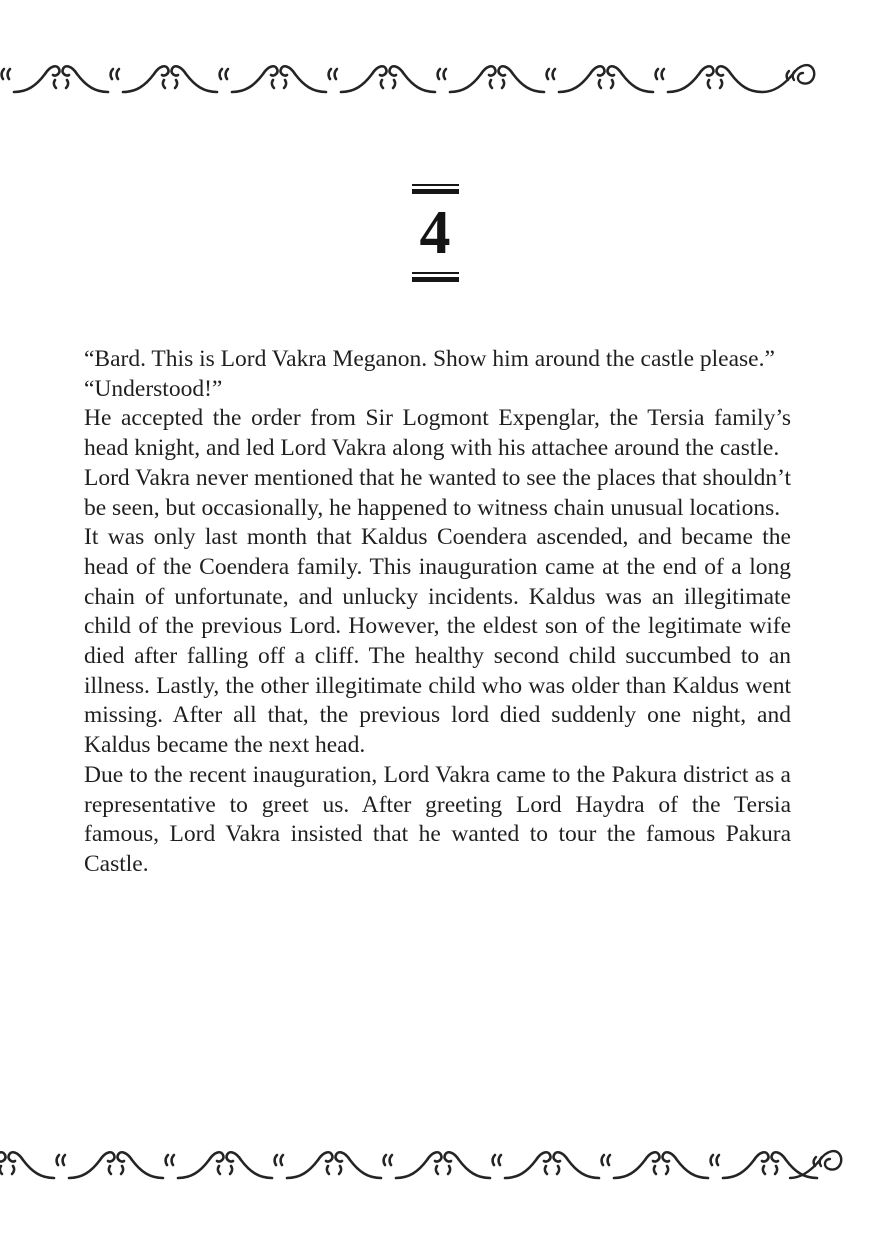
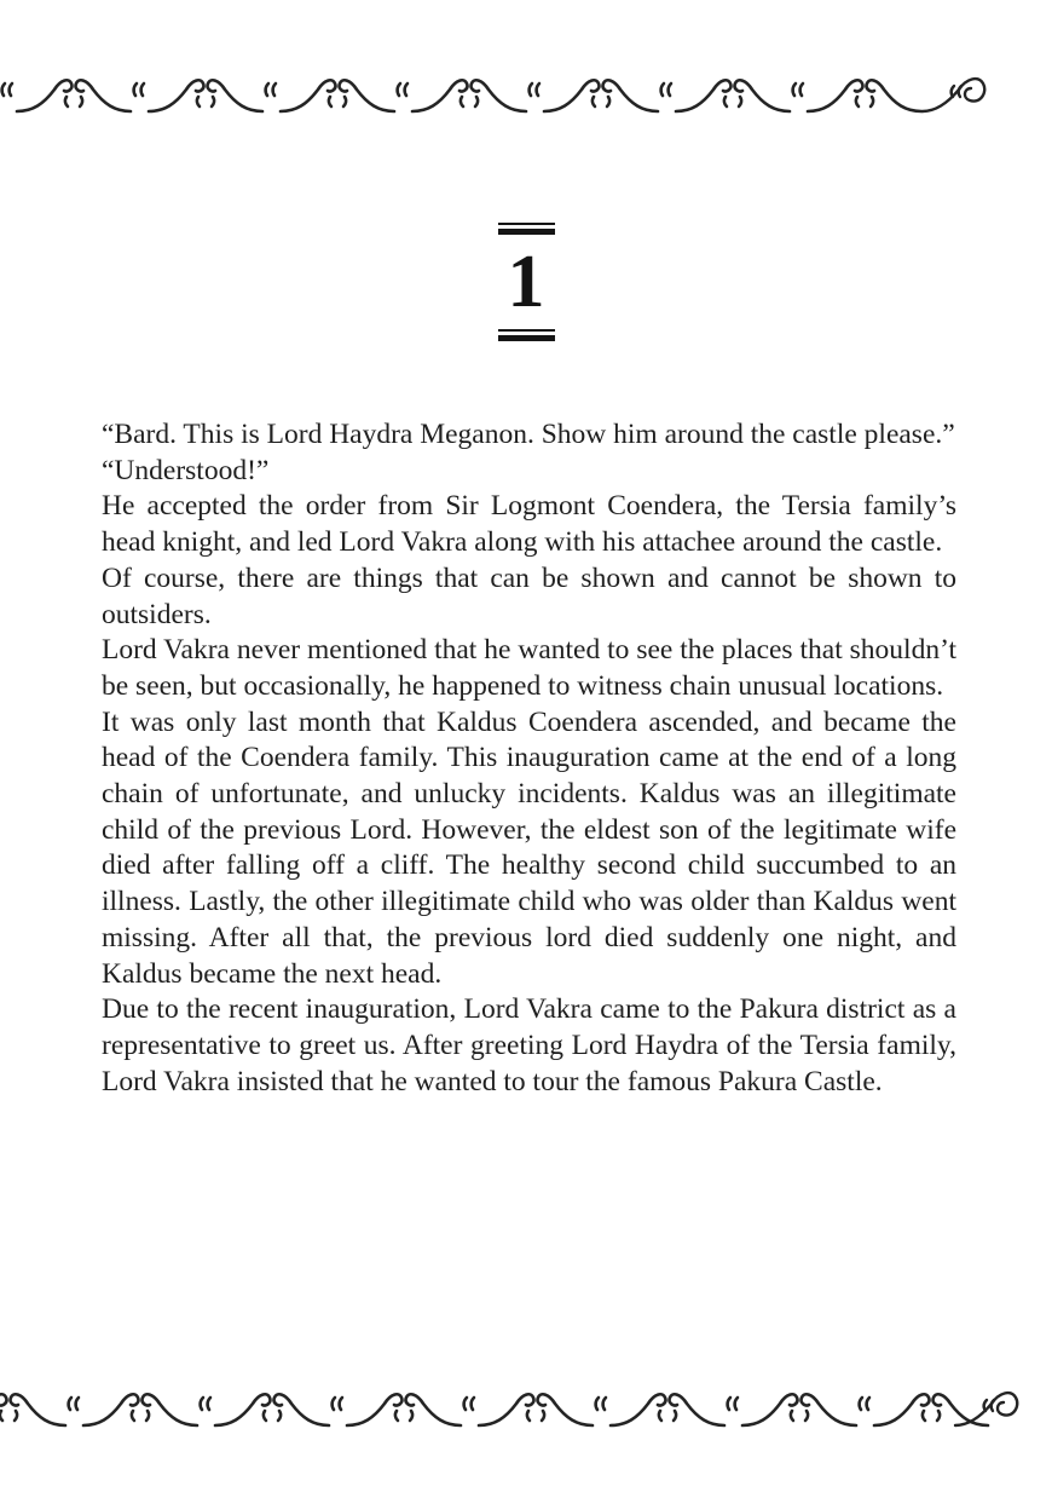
- 4
+ 1
- “Bard. This is Lord Vakra Meganon. Show him around the castle please.”
+ “Bard. This is Lord Haydra Meganon. Show him around the castle please.”
  “Understood!”
- He accepted the order from Sir Logmont Expenglar, the Tersia family’s head knight, and led Lord Vakra along with his attachee around the castle.
+ He accepted the order from Sir Logmont Coendera, the Tersia family’s head knight, and led Lord Vakra along with his attachee around the castle.
+ Of course, there are things that can be shown and cannot be shown to outsiders.
  Lord Vakra never mentioned that he wanted to see the places that shouldn’t be seen, but occasionally, he happened to witness chain unusual locations.
  It was only last month that Kaldus Coendera ascended, and became the head of the Coendera family. This inauguration came at the end of a long chain of unfortunate, and unlucky incidents. Kaldus was an illegitimate child of the previous Lord. However, the eldest son of the legitimate wife died after falling off a cliff. The healthy second child succumbed to an illness. Lastly, the other illegitimate child who was older than Kaldus went missing. After all that, the previous lord died suddenly one night, and Kaldus became the next head.
- Due to the recent inauguration, Lord Vakra came to the Pakura district as a representative to greet us. After greeting Lord Haydra of the Tersia famous, Lord Vakra insisted that he wanted to tour the famous Pakura Castle.
+ Due to the recent inauguration, Lord Vakra came to the Pakura district as a representative to greet us. After greeting Lord Haydra of the Tersia family, Lord Vakra insisted that he wanted to tour the famous Pakura Castle.
